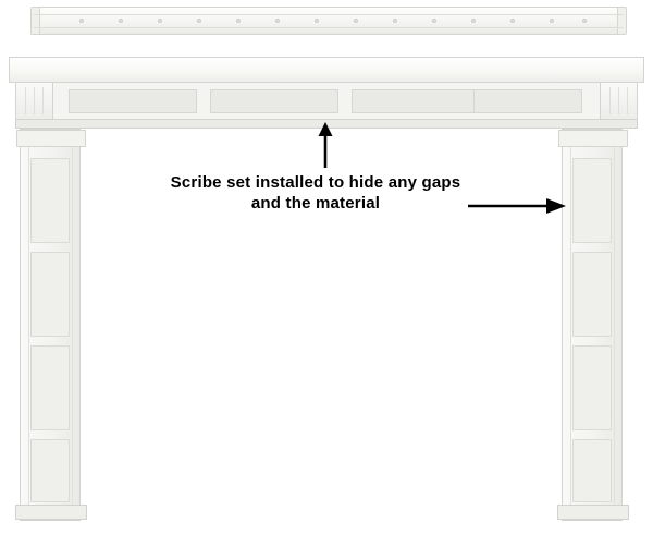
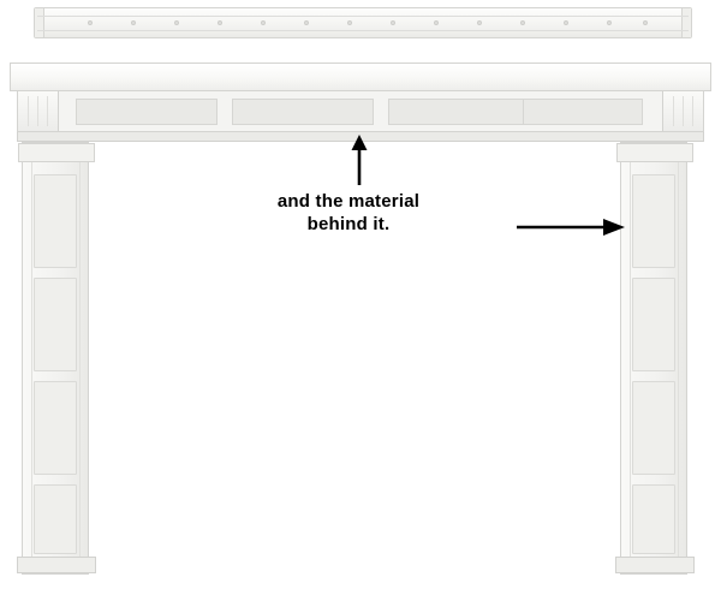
- Scribe set installed to hide any gaps
  and the material
+ behind it.
